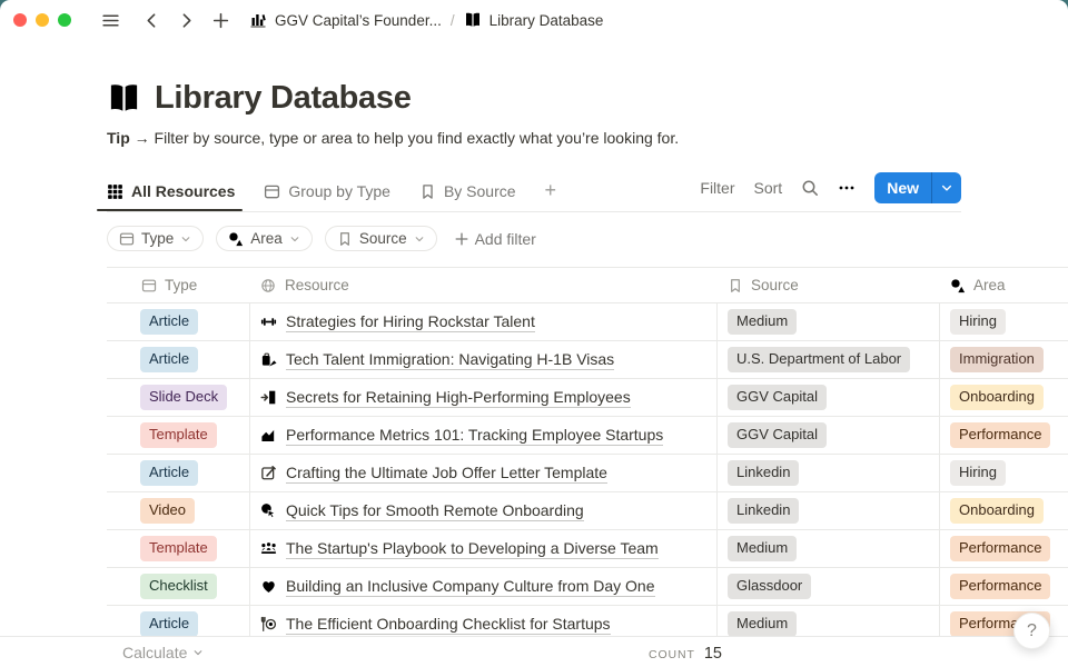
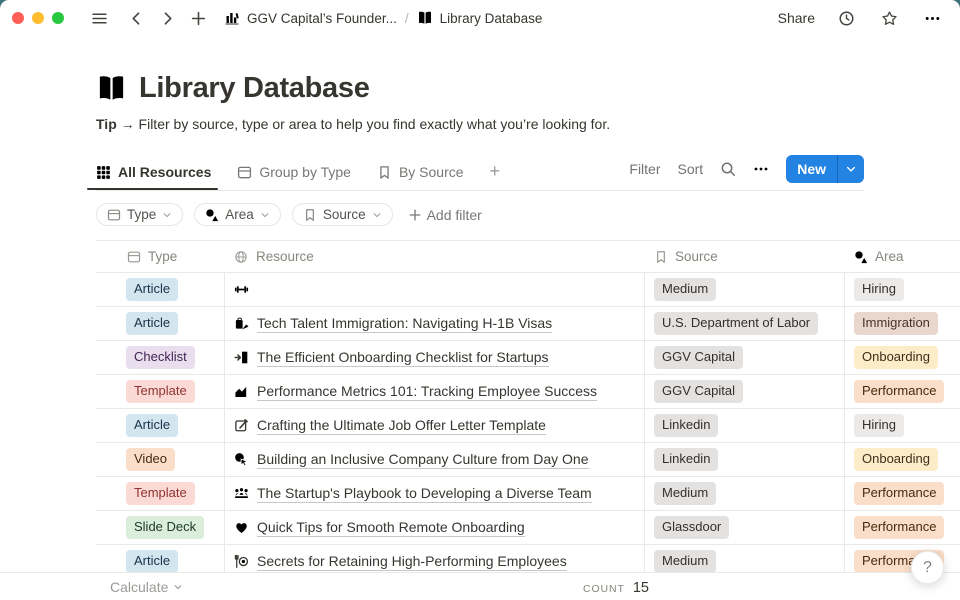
  GGV Capital’s Founder...
  /
  Library Database
+ Share
  Library Database
  Tip → Filter by source, type or area to help you find exactly what you’re looking for.
  All Resources
  Group by Type
  By Source
  +
  Filter
  Sort
  New
  Type
  Area
  Source
  Add filter
  Type
  Resource
  Source
  Area
  Article
- Strategies for Hiring Rockstar Talent
  Medium
  Hiring
  Article
  Tech Talent Immigration: Navigating H-1B Visas
  U.S. Department of Labor
  Immigration
- Slide Deck
+ Checklist
- Secrets for Retaining High-Performing Employees
+ The Efficient Onboarding Checklist for Startups
  GGV Capital
  Onboarding
  Template
- Performance Metrics 101: Tracking Employee Startups
+ Performance Metrics 101: Tracking Employee Success
  GGV Capital
  Performance
  Article
  Crafting the Ultimate Job Offer Letter Template
  Linkedin
  Hiring
  Video
- Quick Tips for Smooth Remote Onboarding
+ Building an Inclusive Company Culture from Day One
  Linkedin
  Onboarding
  Template
  The Startup's Playbook to Developing a Diverse Team
  Medium
  Performance
- Checklist
+ Slide Deck
- Building an Inclusive Company Culture from Day One
+ Quick Tips for Smooth Remote Onboarding
  Glassdoor
  Performance
  Article
- The Efficient Onboarding Checklist for Startups
+ Secrets for Retaining High-Performing Employees
  Medium
  Calculate
  COUNT
  15
  ?
